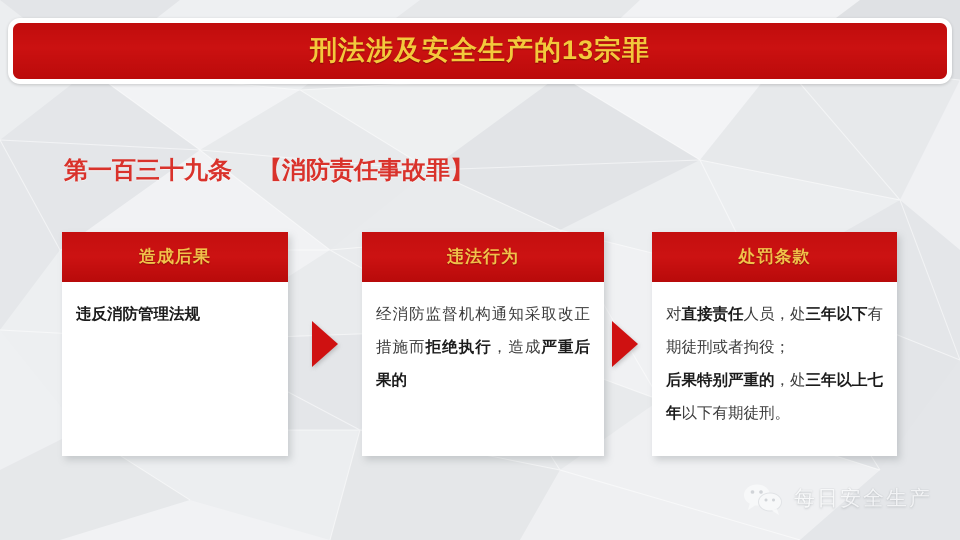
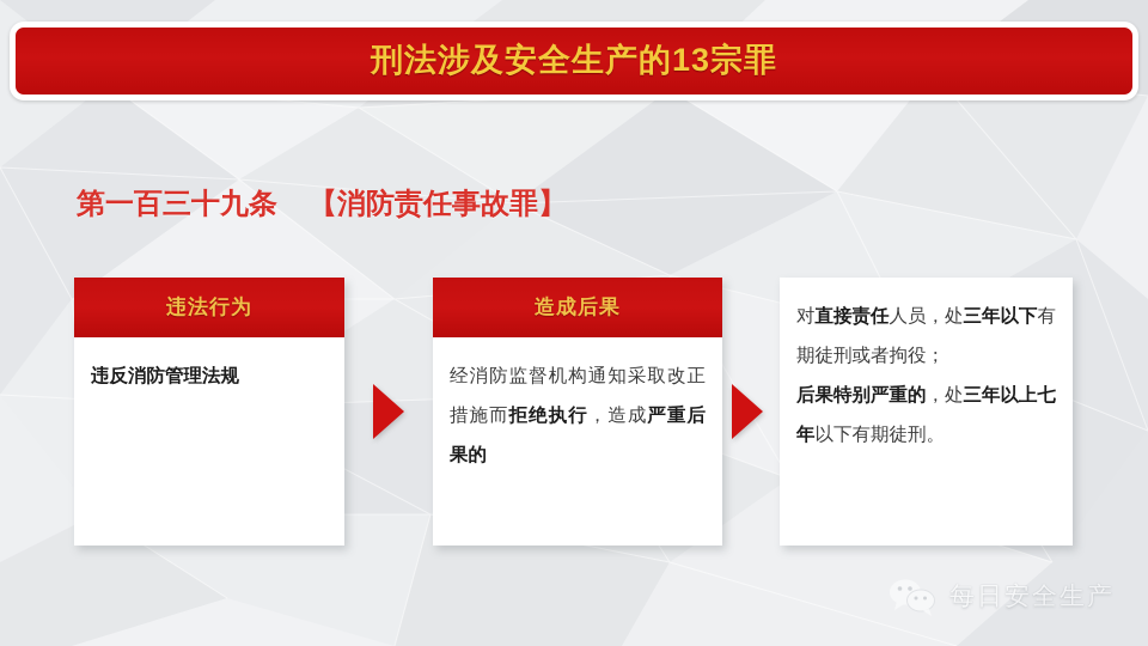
  刑法涉及安全生产的13宗罪
  第一百三十九条 【消防责任事故罪】
- 造成后果
+ 违法行为
  违反消防管理法规
- 违法行为
+ 造成后果
  经消防监督机构通知采取改正措施而拒绝执行，造成严重后果的
- 处罚条款
  对直接责任人员，处三年以下有期徒刑或者拘役；
  后果特别严重的，处三年以上七年以下有期徒刑。
  每日安全生产
